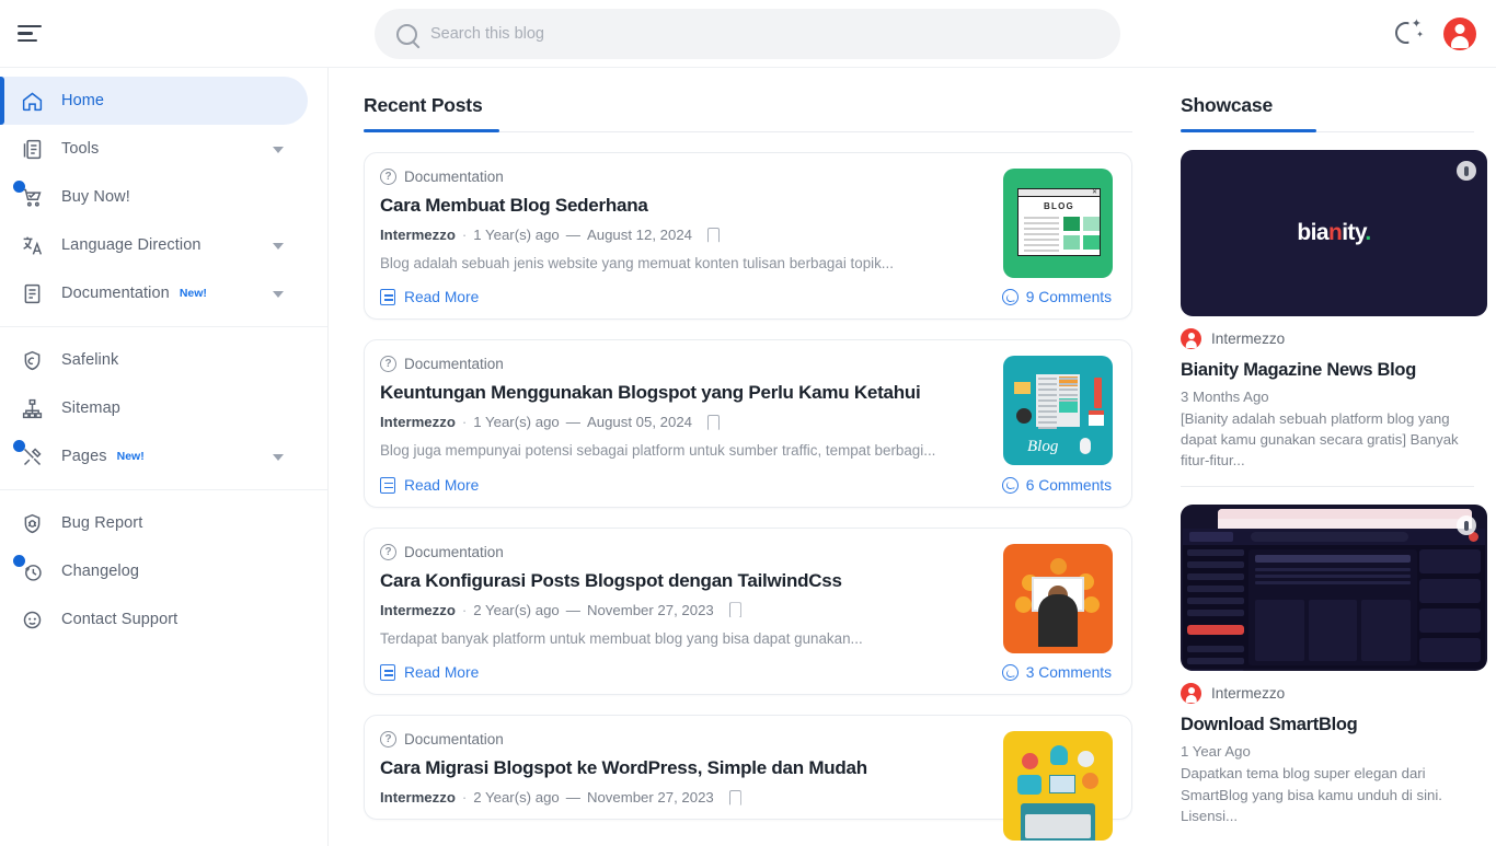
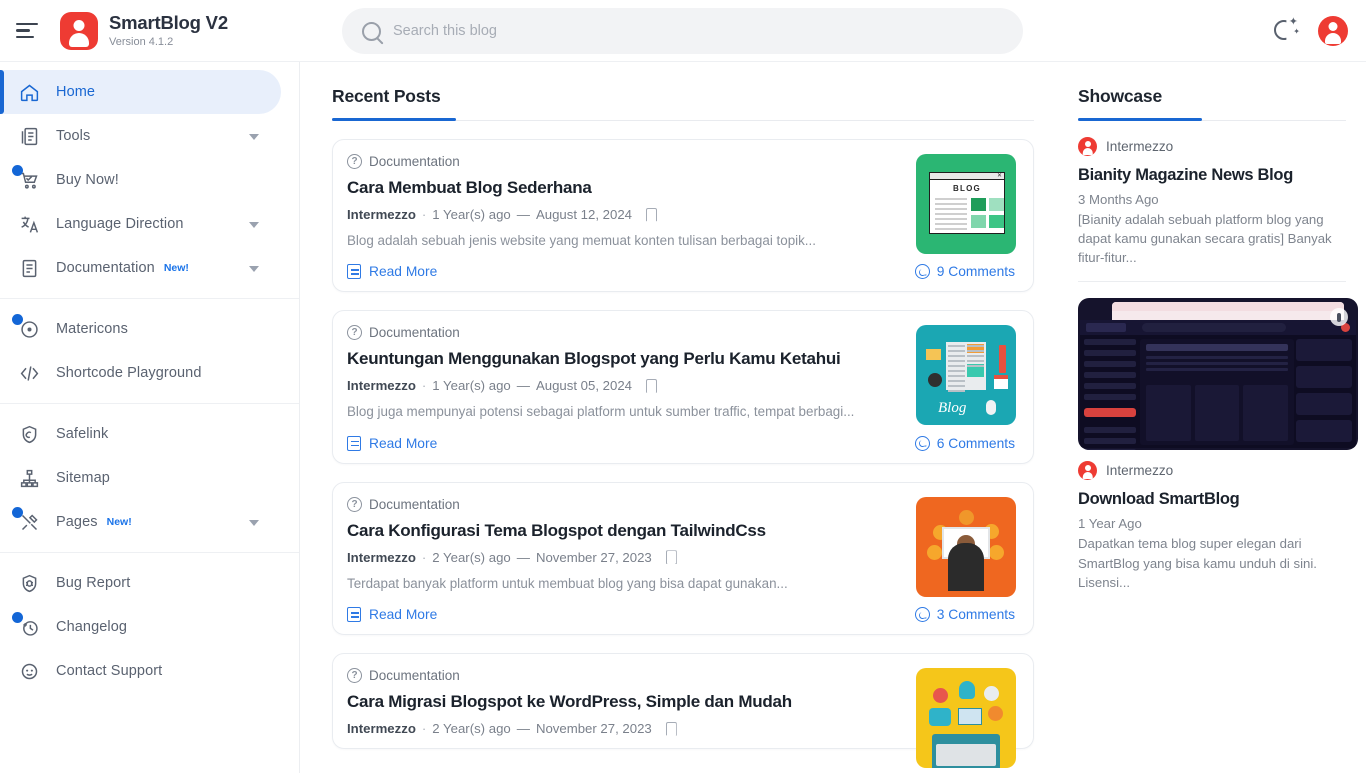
+ SmartBlog V2
+ Version 4.1.2
  Search this blog
  ✦
  ✦
  Home
  Tools
  Buy Now!
  Language Direction
  Documentation
  New!
+ Matericons
+ Shortcode Playground
  Safelink
  Sitemap
  Pages
  New!
  Bug Report
  Changelog
  Contact Support
  Recent Posts
  ?
  Documentation
  Cara Membuat Blog Sederhana
  Intermezzo
  ·
  1 Year(s) ago
  —
  August 12, 2024
  Blog adalah sebuah jenis website yang memuat konten tulisan berbagai topik...
  Read More
  9 Comments
  BLOG
  ?
  Documentation
  Keuntungan Menggunakan Blogspot yang Perlu Kamu Ketahui
  Intermezzo
  ·
  1 Year(s) ago
  —
  August 05, 2024
  Blog juga mempunyai potensi sebagai platform untuk sumber traffic, tempat berbagi...
  Read More
  6 Comments
  Blog
  ?
  Documentation
- Cara Konfigurasi Posts Blogspot dengan TailwindCss
+ Cara Konfigurasi Tema Blogspot dengan TailwindCss
  Intermezzo
  ·
  2 Year(s) ago
  —
  November 27, 2023
  Terdapat banyak platform untuk membuat blog yang bisa dapat gunakan...
  Read More
  3 Comments
  ?
  Documentation
  Cara Migrasi Blogspot ke WordPress, Simple dan Mudah
  Intermezzo
  ·
  2 Year(s) ago
  —
  November 27, 2023
  Showcase
- bianity.
  Intermezzo
  Bianity Magazine News Blog
  3 Months Ago
  [Bianity adalah sebuah platform blog yang dapat kamu gunakan secara gratis] Banyak fitur-fitur...
  Intermezzo
  Download SmartBlog
  1 Year Ago
  Dapatkan tema blog super elegan dari SmartBlog yang bisa kamu unduh di sini. Lisensi...
